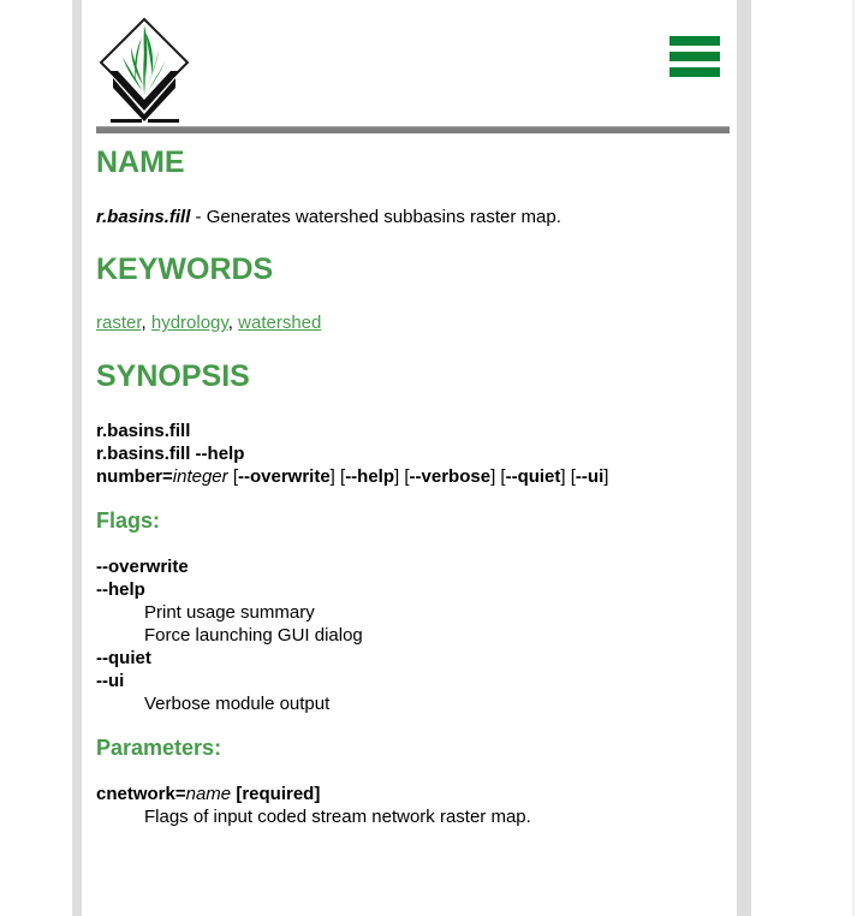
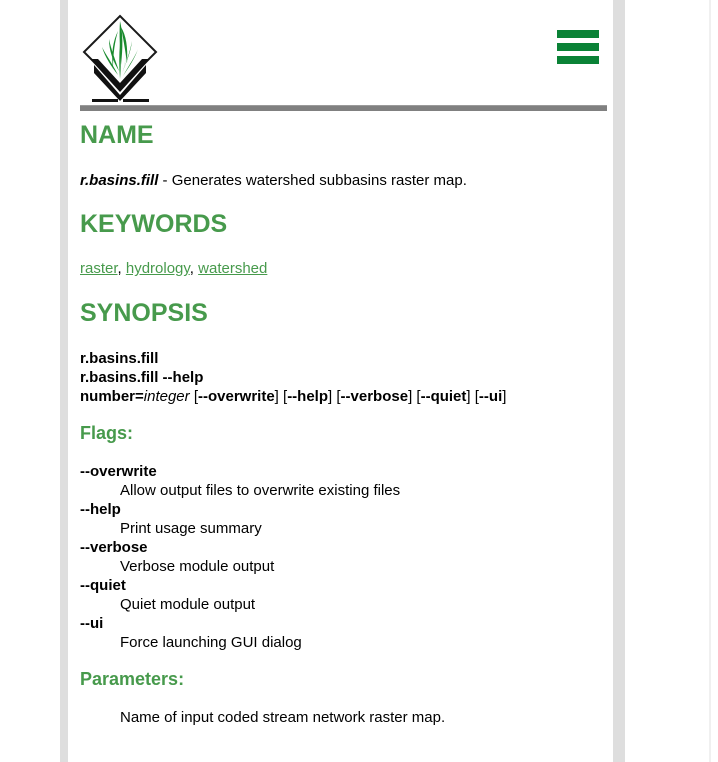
  NAME
  r.basins.fill - Generates watershed subbasins raster map.
  KEYWORDS
  raster, hydrology, watershed
  SYNOPSIS
  r.basins.fill
  r.basins.fill --help
  number=integer [--overwrite] [--help] [--verbose] [--quiet] [--ui]
  Flags:
  --overwrite
+ Allow output files to overwrite existing files
  --help
  Print usage summary
+ --verbose
- Force launching GUI dialog
+ Verbose module output
  --quiet
+ Quiet module output
  --ui
- Verbose module output
+ Force launching GUI dialog
  Parameters:
- cnetwork=name [required]
- Flags of input coded stream network raster map.
+ Name of input coded stream network raster map.
